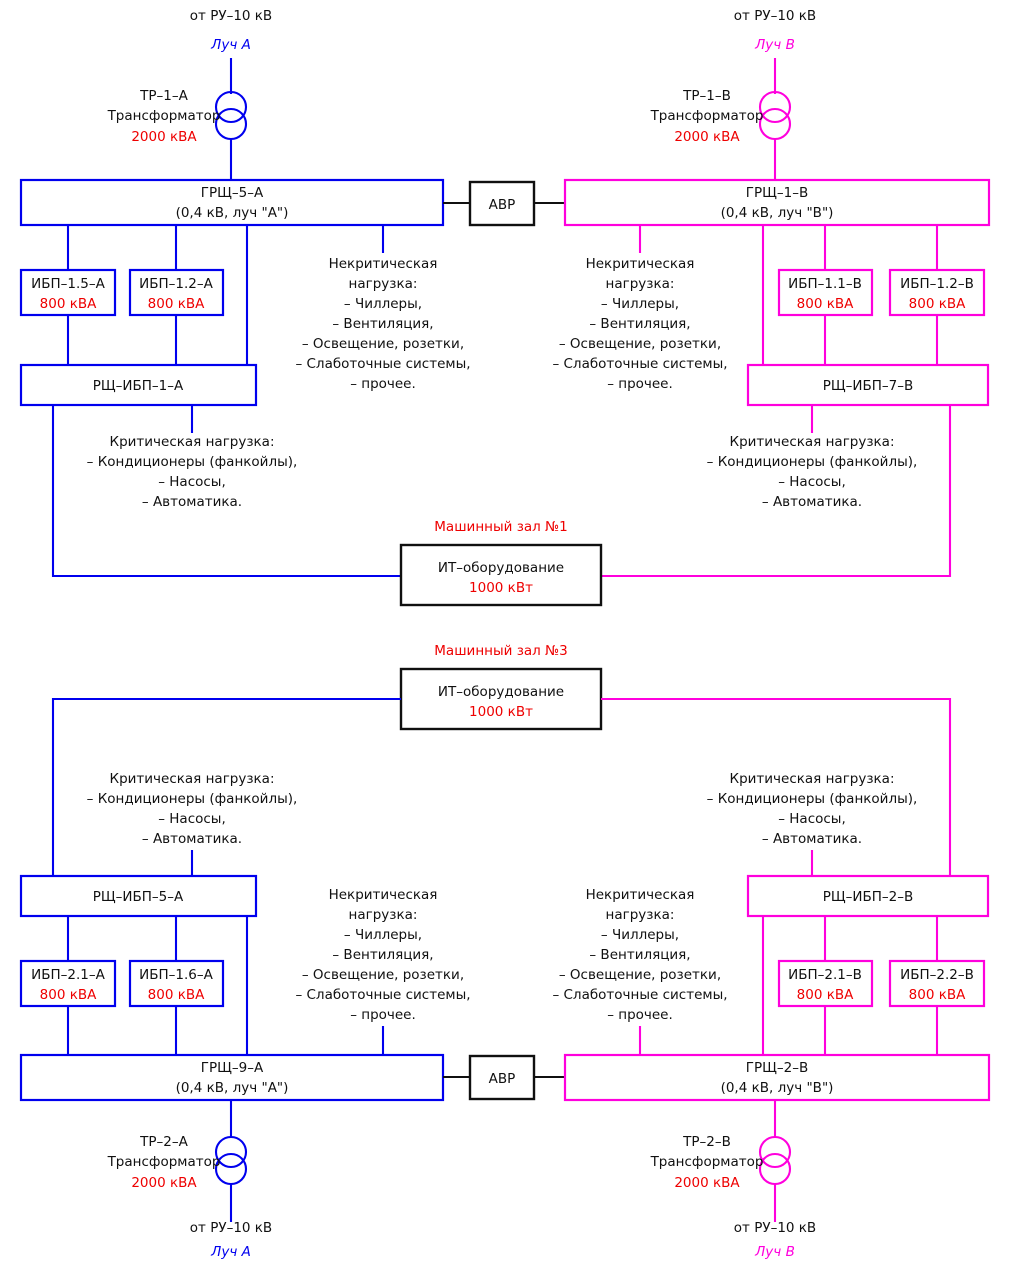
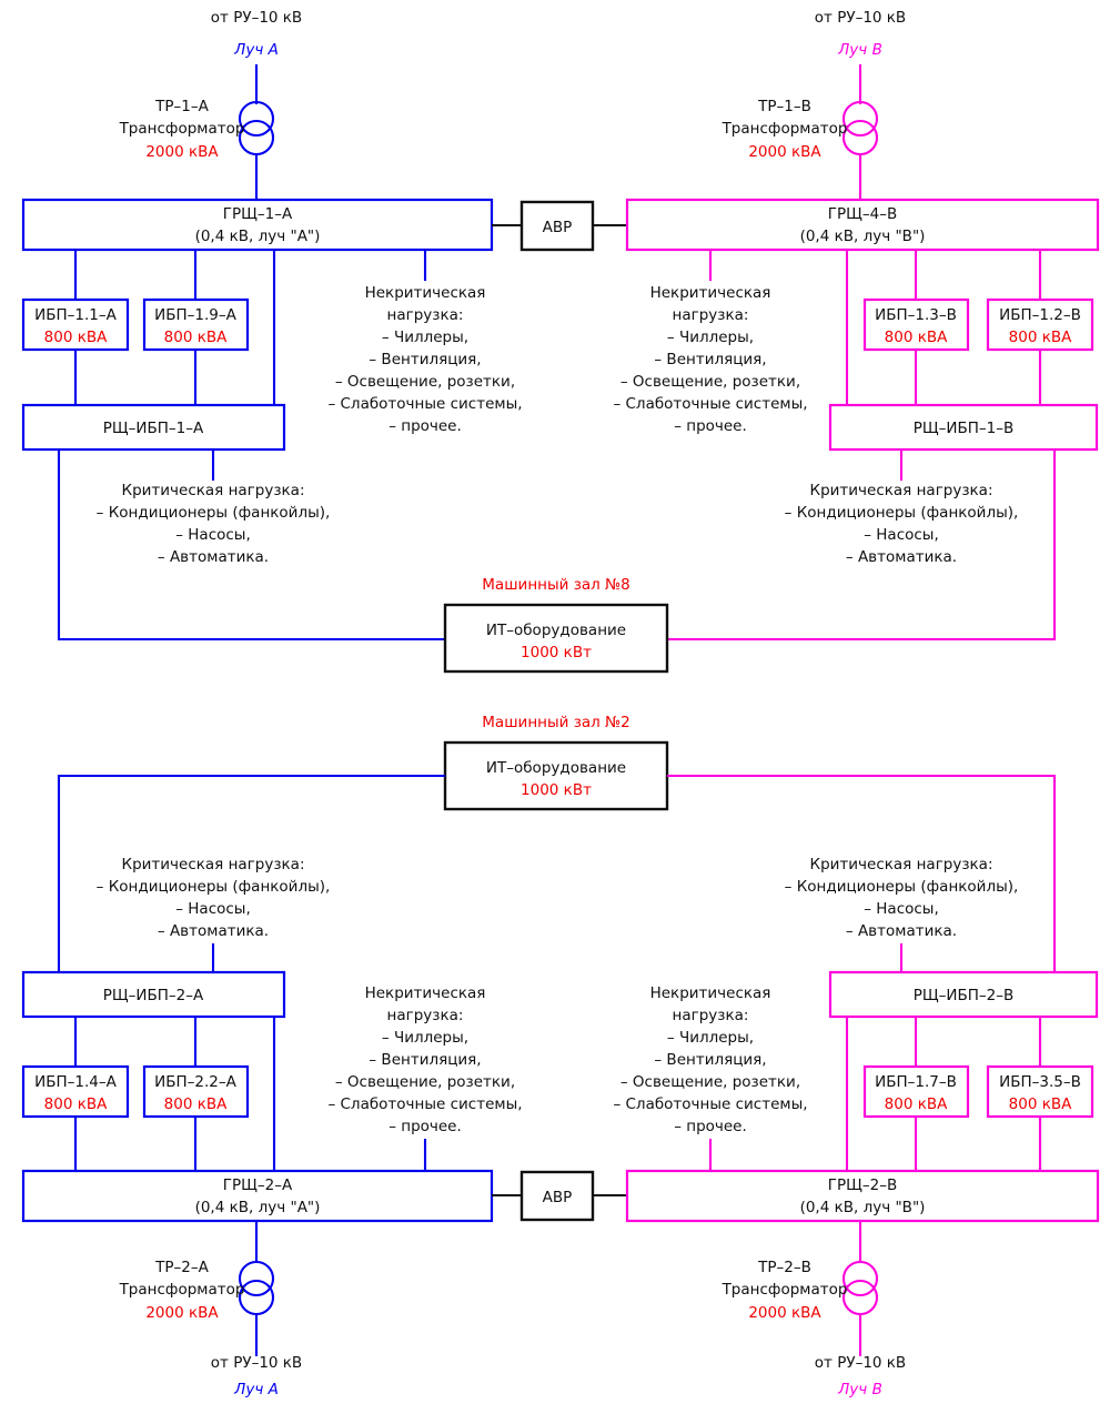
  от РУ–10 кВ
  Луч А
  ТР–1–А
  Трансформатор
  2000 кВА
- ГРЩ–5–А
+ ГРЩ–1–А
  (0,4 кВ, луч "А")
- ИБП–1.5–А
+ ИБП–1.1–А
  800 кВА
- ИБП–1.2–А
+ ИБП–1.9–А
  800 кВА
  Некритическая
  нагрузка:
  – Чиллеры,
  – Вентиляция,
  – Освещение, розетки,
  – Слаботочные системы,
  – прочее.
  РЩ–ИБП–1–А
  Критическая нагрузка:
  – Кондиционеры (фанкойлы),
  – Насосы,
  – Автоматика.
  АВР
  от РУ–10 кВ
  Луч В
  ТР–1–В
  Трансформатор
  2000 кВА
- ГРЩ–1–В
+ ГРЩ–4–В
  (0,4 кВ, луч "В")
  Некритическая
  нагрузка:
  – Чиллеры,
  – Вентиляция,
  – Освещение, розетки,
  – Слаботочные системы,
  – прочее.
- ИБП–1.1–В
+ ИБП–1.3–В
  800 кВА
  ИБП–1.2–В
  800 кВА
- РЩ–ИБП–7–В
+ РЩ–ИБП–1–В
  Критическая нагрузка:
  – Кондиционеры (фанкойлы),
  – Насосы,
  – Автоматика.
- Машинный зал №1
+ Машинный зал №8
  ИТ–оборудование
  1000 кВт
- Машинный зал №3
+ Машинный зал №2
  ИТ–оборудование
  1000 кВт
  Критическая нагрузка:
  – Кондиционеры (фанкойлы),
  – Насосы,
  – Автоматика.
- РЩ–ИБП–5–А
+ РЩ–ИБП–2–А
- ИБП–2.1–А
+ ИБП–1.4–А
  800 кВА
- ИБП–1.6–А
+ ИБП–2.2–А
  800 кВА
  Некритическая
  нагрузка:
  – Чиллеры,
  – Вентиляция,
  – Освещение, розетки,
  – Слаботочные системы,
  – прочее.
- ГРЩ–9–А
+ ГРЩ–2–А
  (0,4 кВ, луч "А")
  ТР–2–А
  Трансформатор
  2000 кВА
  от РУ–10 кВ
  Луч А
  АВР
  Критическая нагрузка:
  – Кондиционеры (фанкойлы),
  – Насосы,
  – Автоматика.
  РЩ–ИБП–2–В
- ИБП–2.1–В
+ ИБП–1.7–В
  800 кВА
- ИБП–2.2–В
+ ИБП–3.5–В
  800 кВА
  Некритическая
  нагрузка:
  – Чиллеры,
  – Вентиляция,
  – Освещение, розетки,
  – Слаботочные системы,
  – прочее.
  ГРЩ–2–В
  (0,4 кВ, луч "В")
  ТР–2–В
  Трансформатор
  2000 кВА
  от РУ–10 кВ
  Луч В
